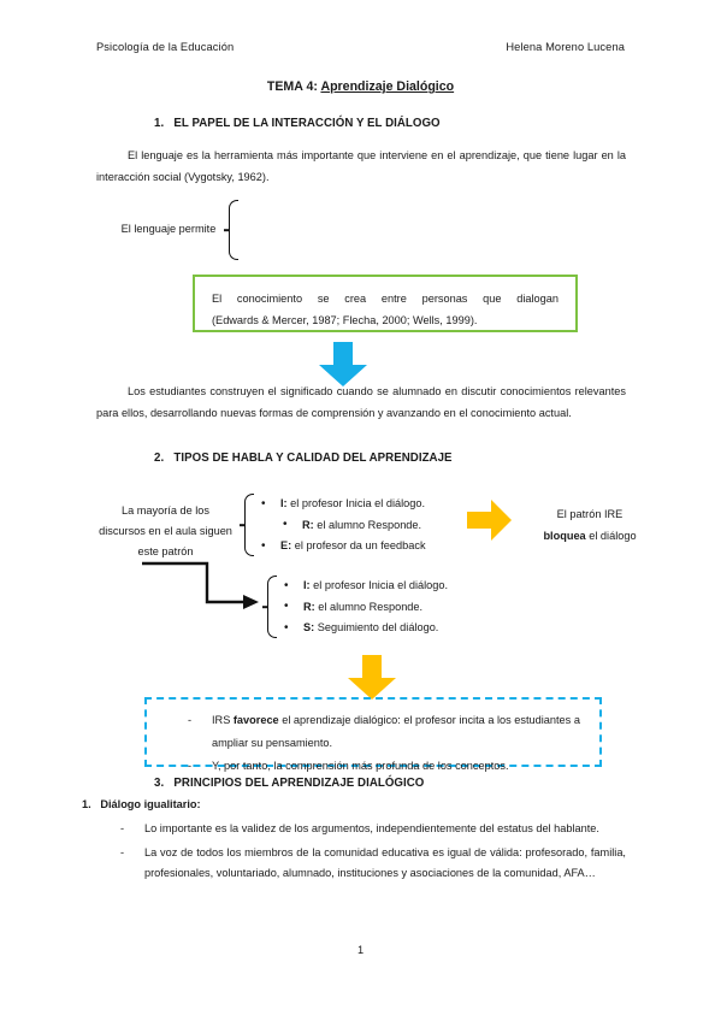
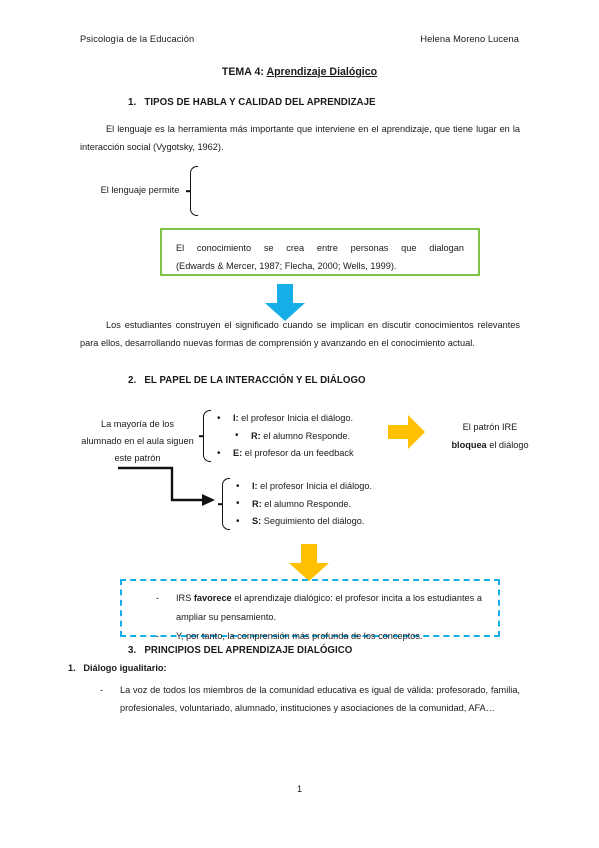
  Psicología de la Educación
  Helena Moreno Lucena
  TEMA 4: Aprendizaje Dialógico
- 1. EL PAPEL DE LA INTERACCIÓN Y EL DIÁLOGO
+ 1. TIPOS DE HABLA Y CALIDAD DEL APRENDIZAJE
  El lenguaje es la herramienta más importante que interviene en el aprendizaje, que tiene lugar en la interacción social (Vygotsky, 1962).
  El lenguaje permite
  El conocimiento se crea entre personas que dialogan
  (Edwards & Mercer, 1987; Flecha, 2000; Wells, 1999).
- Los estudiantes construyen el significado cuando se alumnado en discutir conocimientos relevantes para ellos, desarrollando nuevas formas de comprensión y avanzando en el conocimiento actual.
+ Los estudiantes construyen el significado cuando se implican en discutir conocimientos relevantes para ellos, desarrollando nuevas formas de comprensión y avanzando en el conocimiento actual.
- 2. TIPOS DE HABLA Y CALIDAD DEL APRENDIZAJE
+ 2. EL PAPEL DE LA INTERACCIÓN Y EL DIÁLOGO
  La mayoría de los
- discursos en el aula siguen
+ alumnado en el aula siguen
  este patrón
  I: el profesor Inicia el diálogo.
  R: el alumno Responde.
  E: el profesor da un feedback
  El patrón IRE
  bloquea el diálogo
  I: el profesor Inicia el diálogo.
  R: el alumno Responde.
  S: Seguimiento del diálogo.
  IRS favorece el aprendizaje dialógico: el profesor incita a los estudiantes a ampliar su pensamiento.
  Y, por tanto, la comprensión más profunda de los conceptos.
  3. PRINCIPIOS DEL APRENDIZAJE DIALÓGICO
  1. Diálogo igualitario:
- Lo importante es la validez de los argumentos, independientemente del estatus del hablante.
  La voz de todos los miembros de la comunidad educativa es igual de válida: profesorado, familia, profesionales, voluntariado, alumnado, instituciones y asociaciones de la comunidad, AFA…
  1
